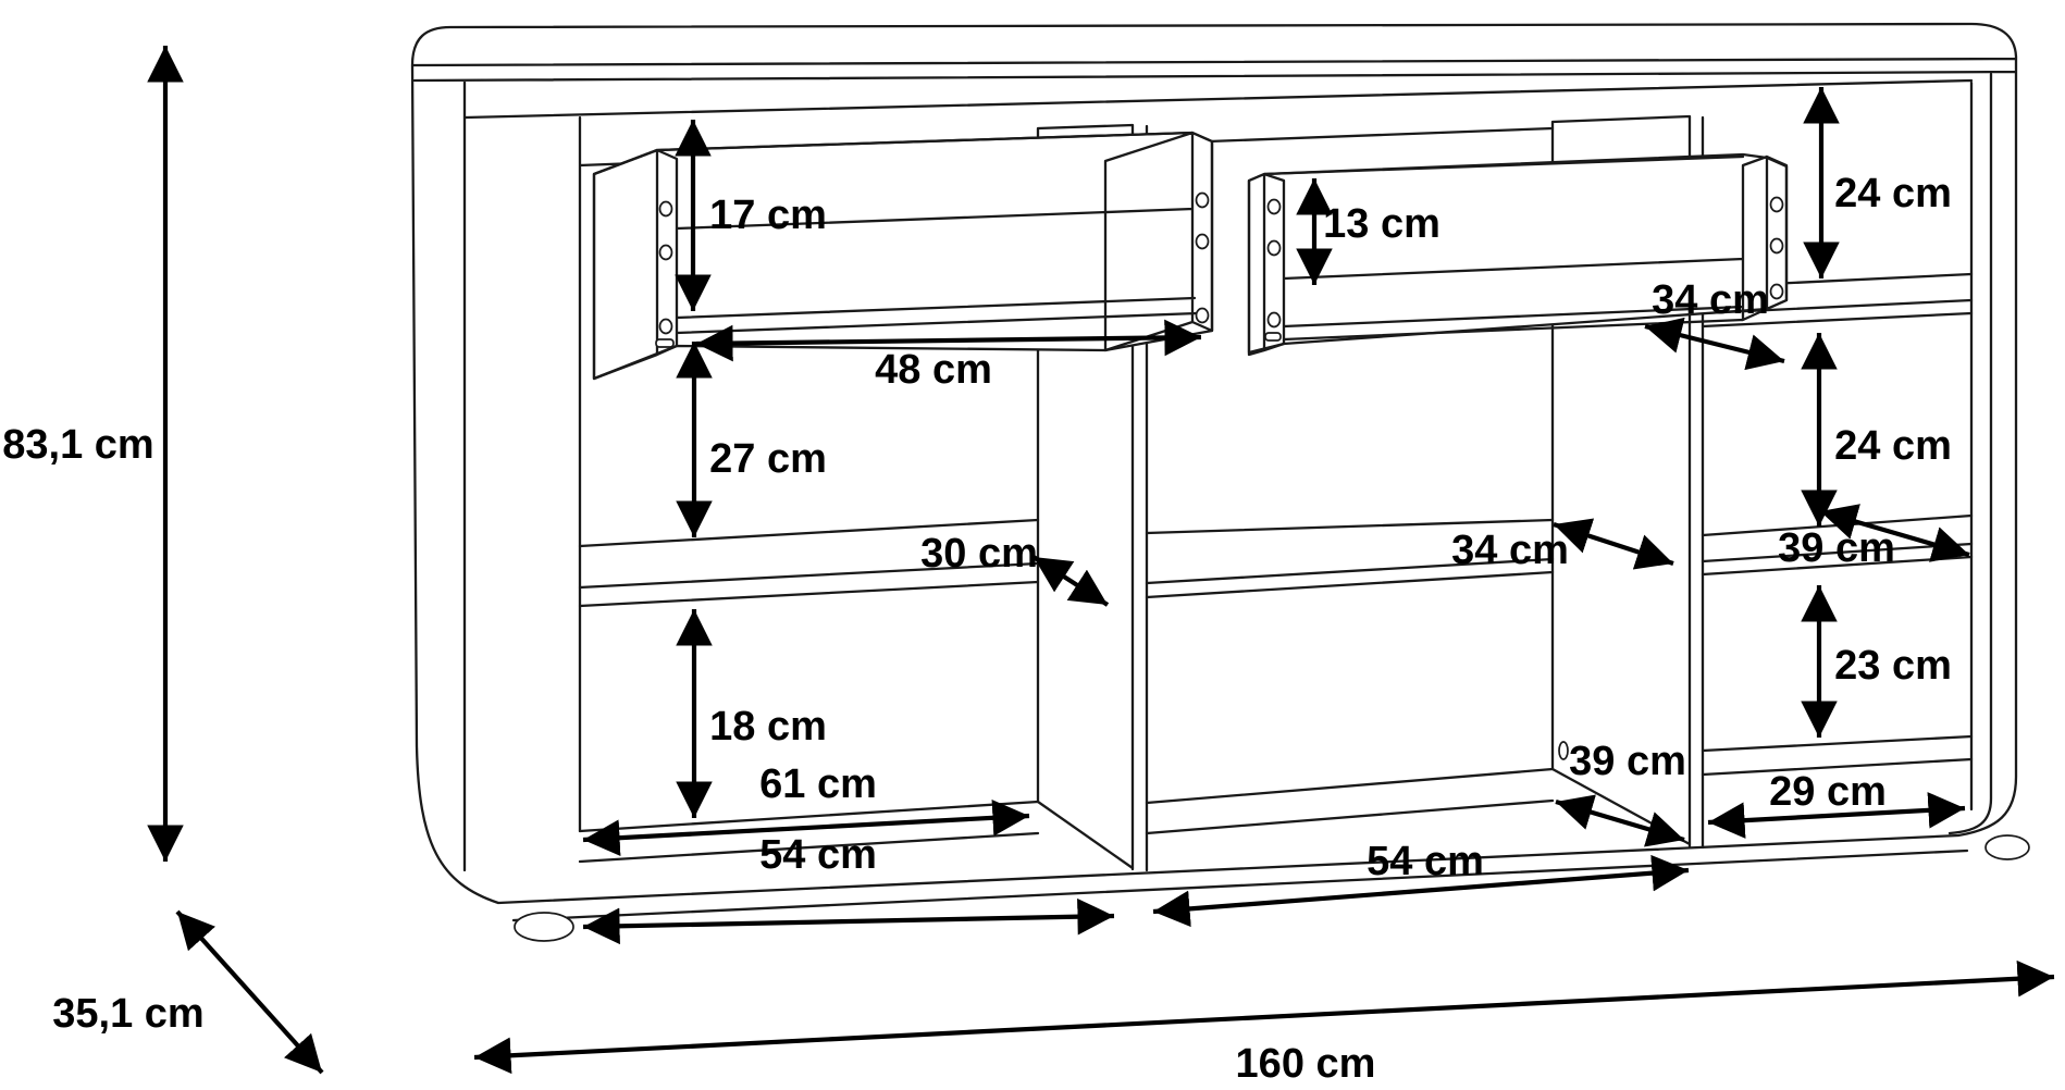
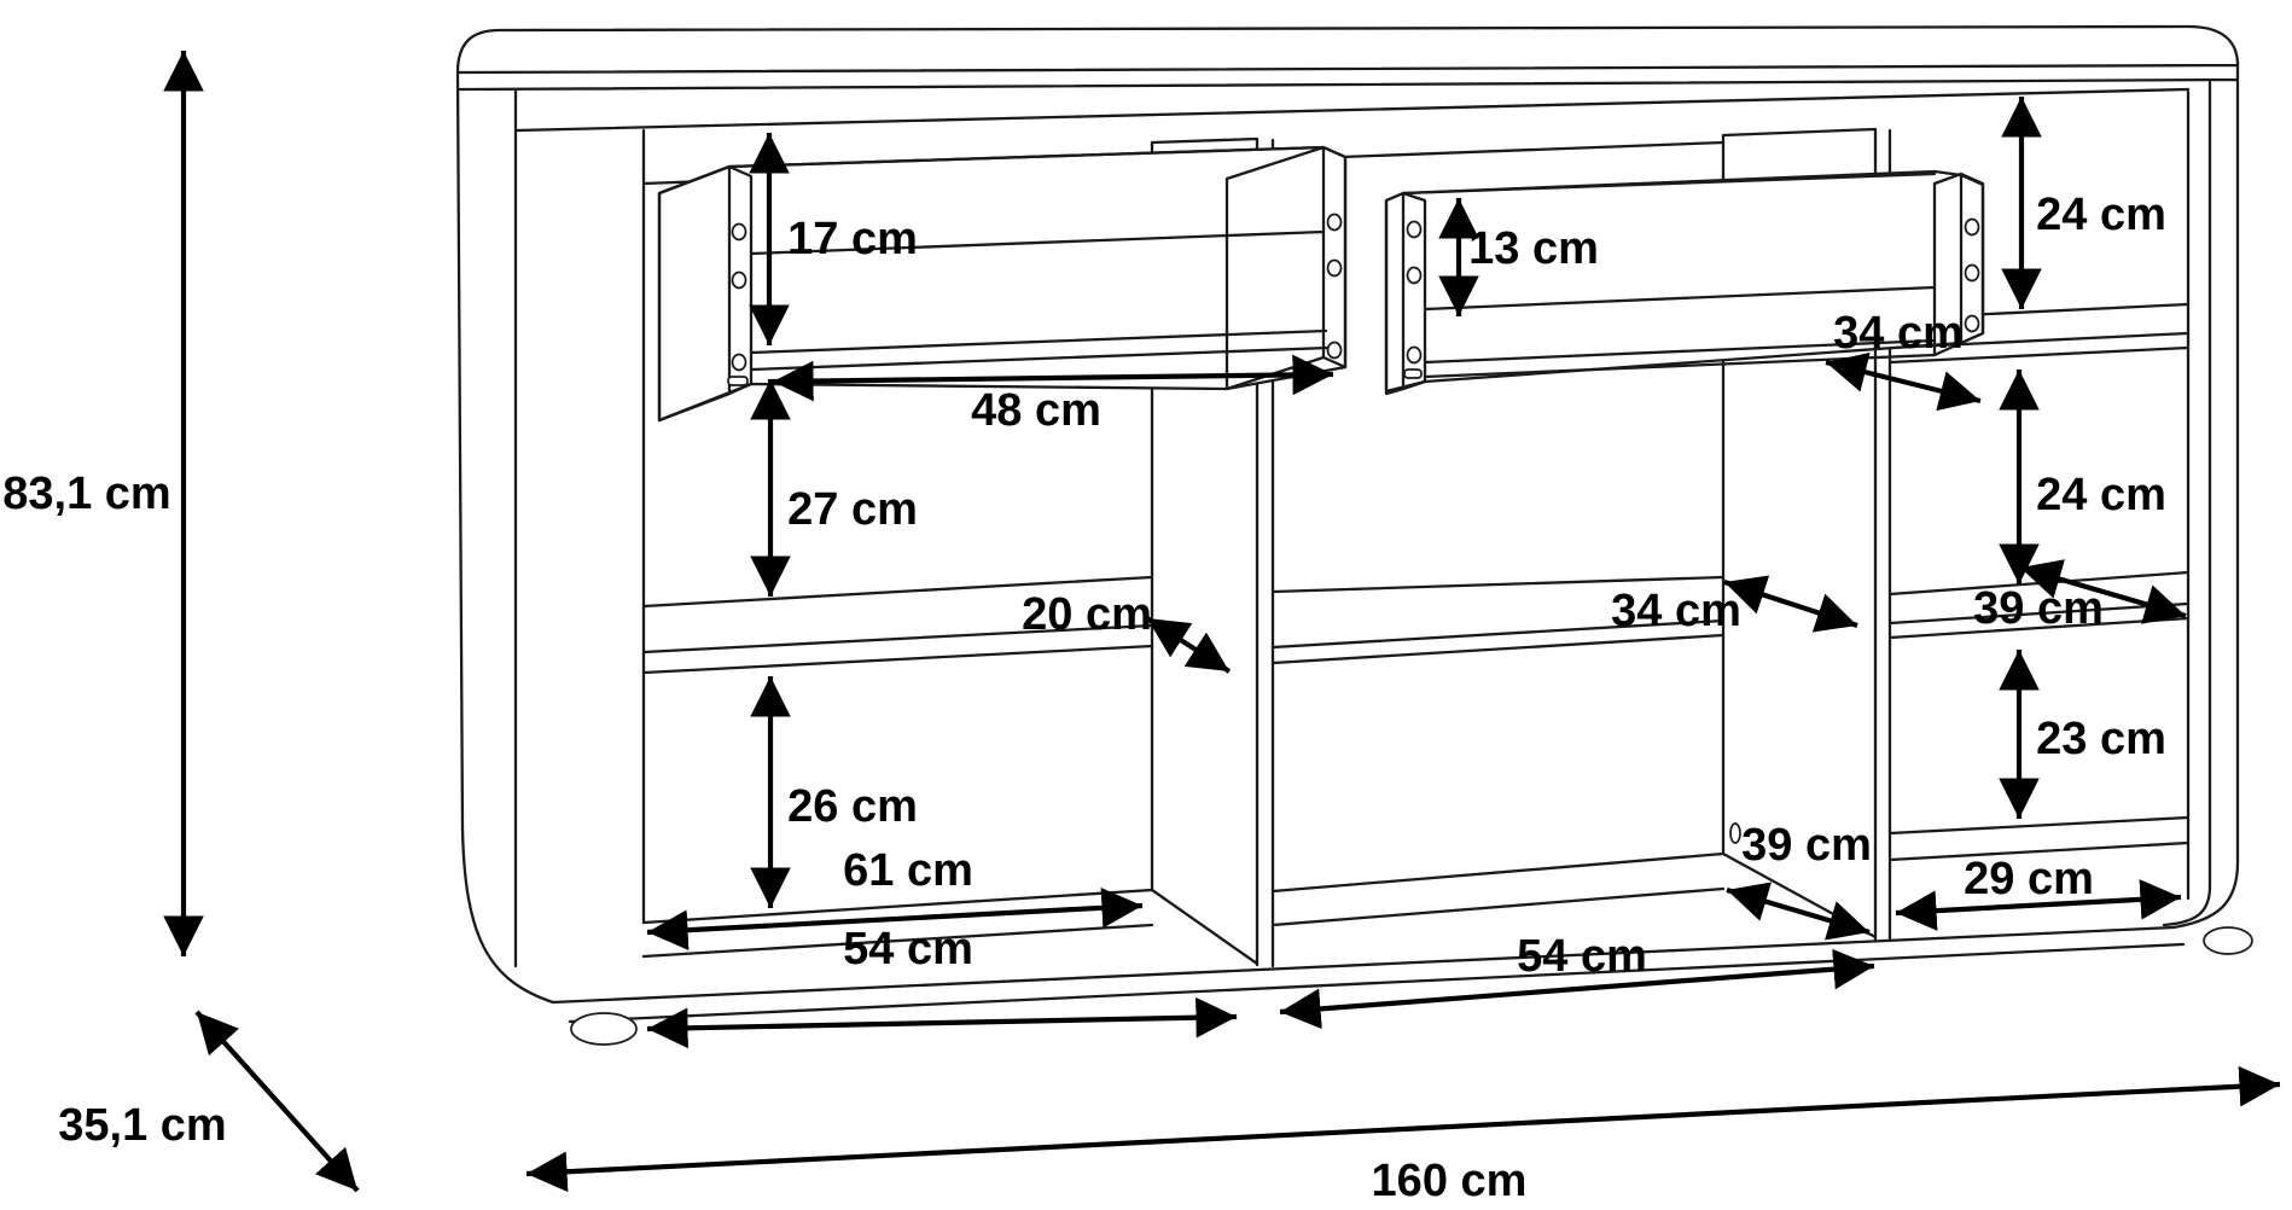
  83,1 cm
  35,1 cm
  160 cm
  17 cm
  48 cm
  27 cm
- 30 cm
+ 20 cm
- 18 cm
+ 26 cm
  61 cm
  54 cm
  13 cm
  34 cm
  34 cm
  39 cm
  54 cm
  24 cm
  24 cm
  39 cm
  23 cm
  29 cm
